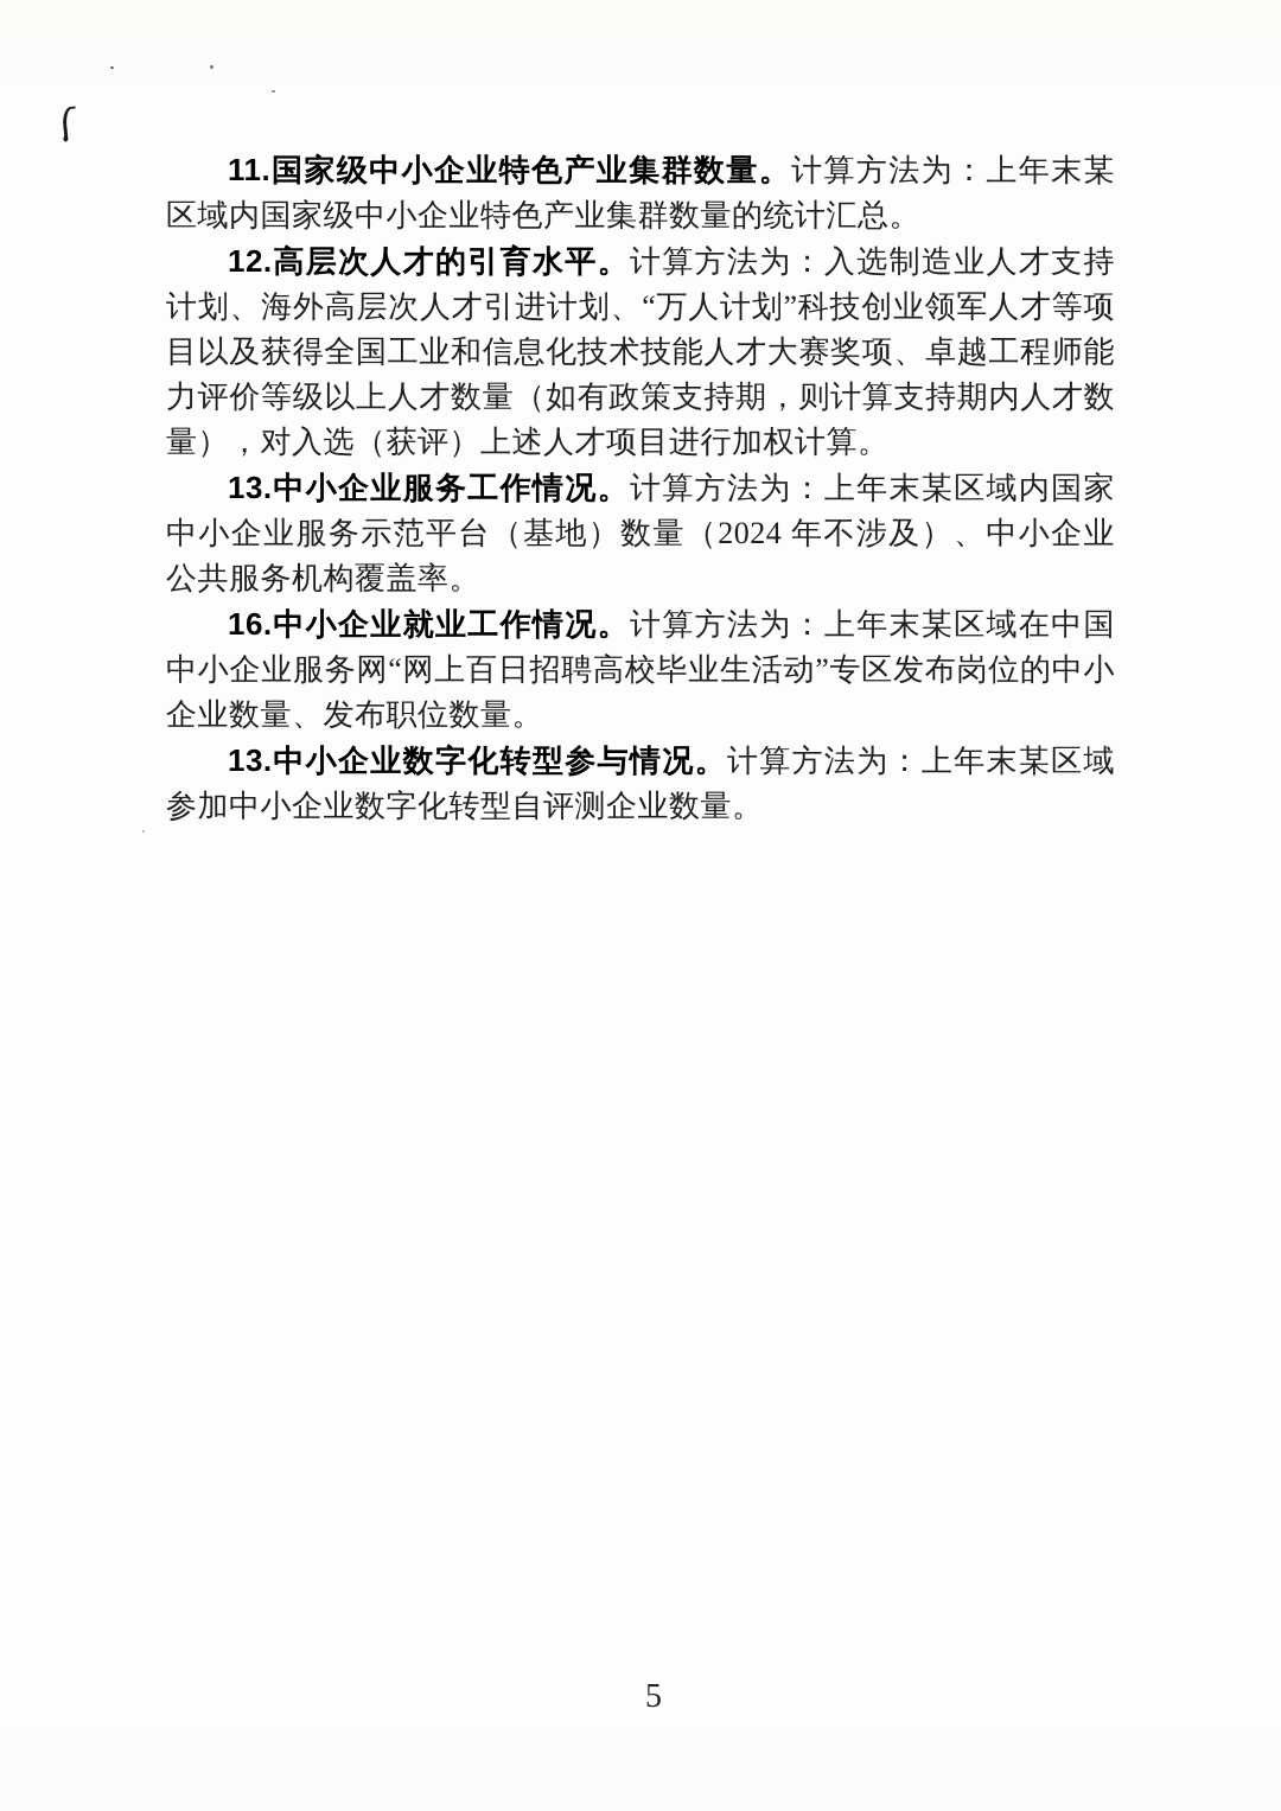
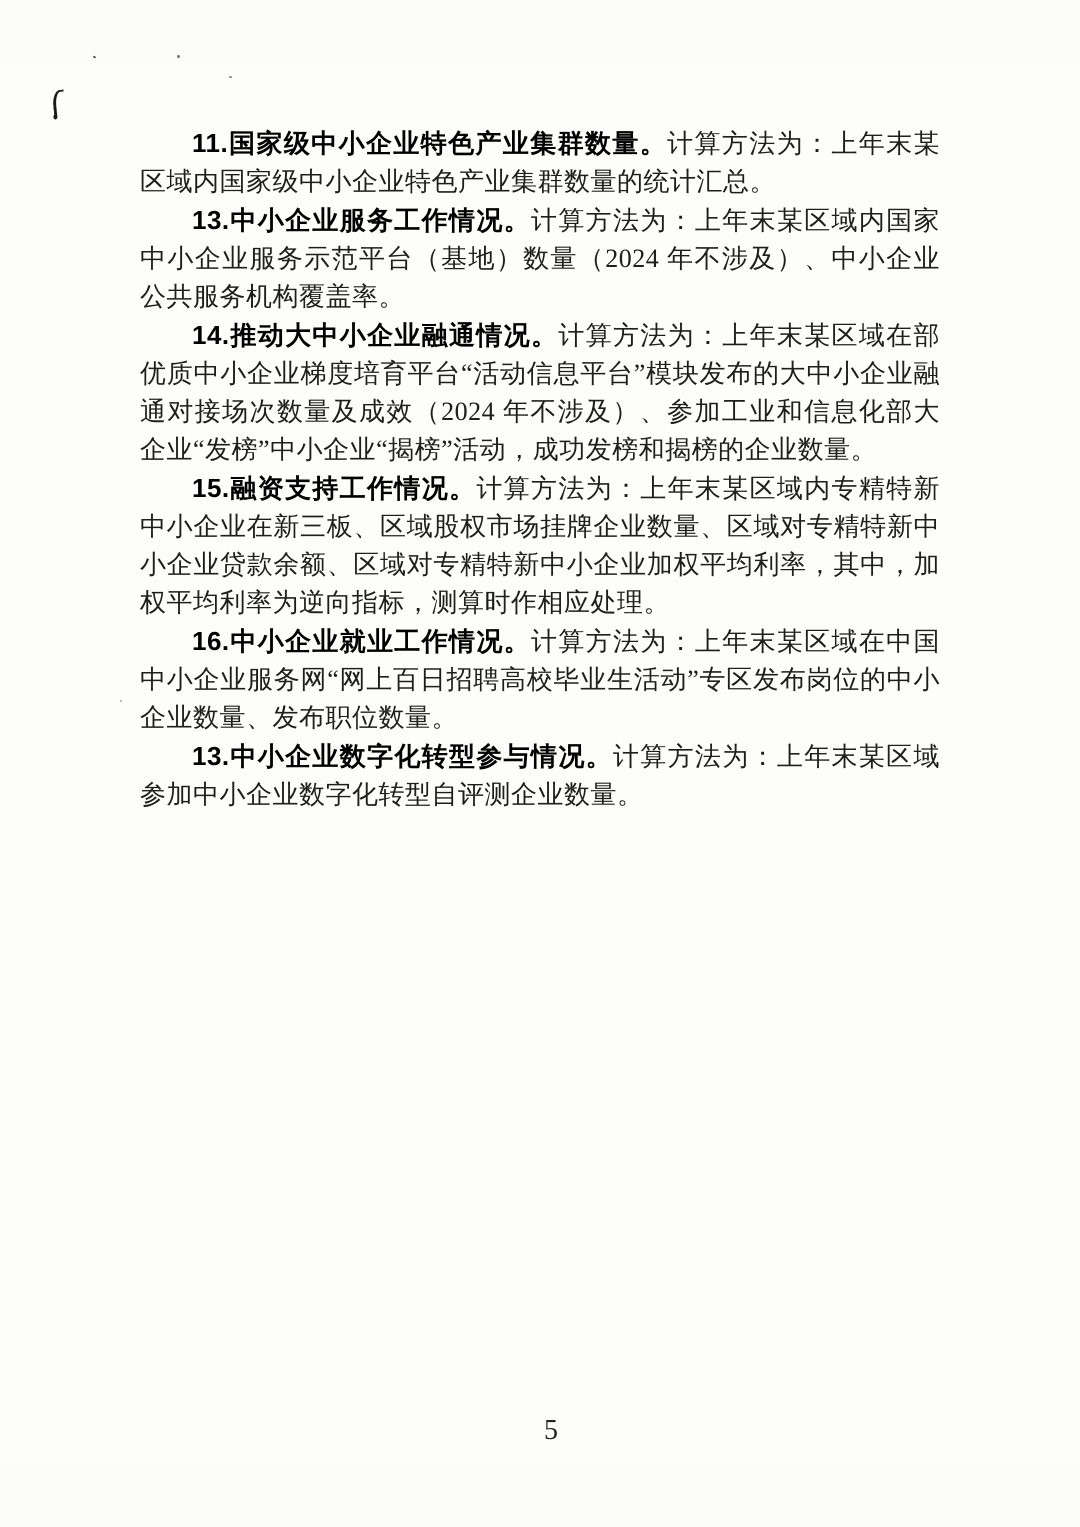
  11.国家级中小企业特色产业集群数量。计算方法为：上年末某区域内国家级中小企业特色产业集群数量的统计汇总。
- 12.高层次人才的引育水平。计算方法为：入选制造业人才支持计划、海外高层次人才引进计划、“万人计划”科技创业领军人才等项目以及获得全国工业和信息化技术技能人才大赛奖项、卓越工程师能力评价等级以上人才数量（如有政策支持期，则计算支持期内人才数量），对入选（获评）上述人才项目进行加权计算。
  13.中小企业服务工作情况。计算方法为：上年末某区域内国家中小企业服务示范平台（基地）数量（2024 年不涉及）、中小企业公共服务机构覆盖率。
+ 14.推动大中小企业融通情况。计算方法为：上年末某区域在部优质中小企业梯度培育平台“活动信息平台”模块发布的大中小企业融通对接场次数量及成效（2024 年不涉及）、参加工业和信息化部大企业“发榜”中小企业“揭榜”活动，成功发榜和揭榜的企业数量。
+ 15.融资支持工作情况。计算方法为：上年末某区域内专精特新中小企业在新三板、区域股权市场挂牌企业数量、区域对专精特新中小企业贷款余额、区域对专精特新中小企业加权平均利率，其中，加权平均利率为逆向指标，测算时作相应处理。
  16.中小企业就业工作情况。计算方法为：上年末某区域在中国中小企业服务网“网上百日招聘高校毕业生活动”专区发布岗位的中小企业数量、发布职位数量。
  13.中小企业数字化转型参与情况。计算方法为：上年末某区域参加中小企业数字化转型自评测企业数量。
  5
